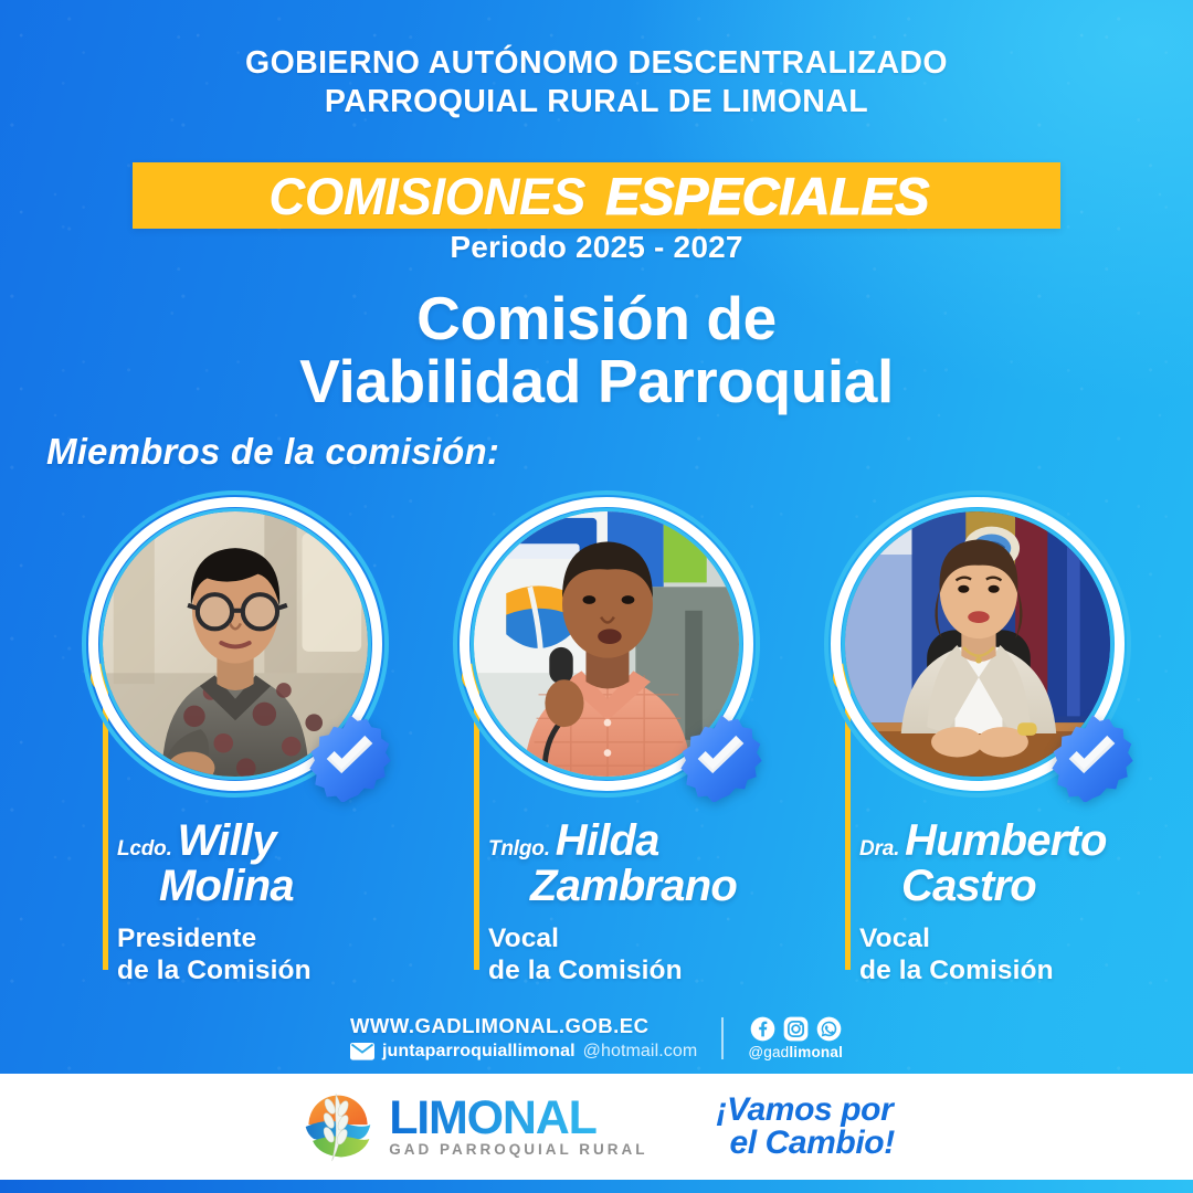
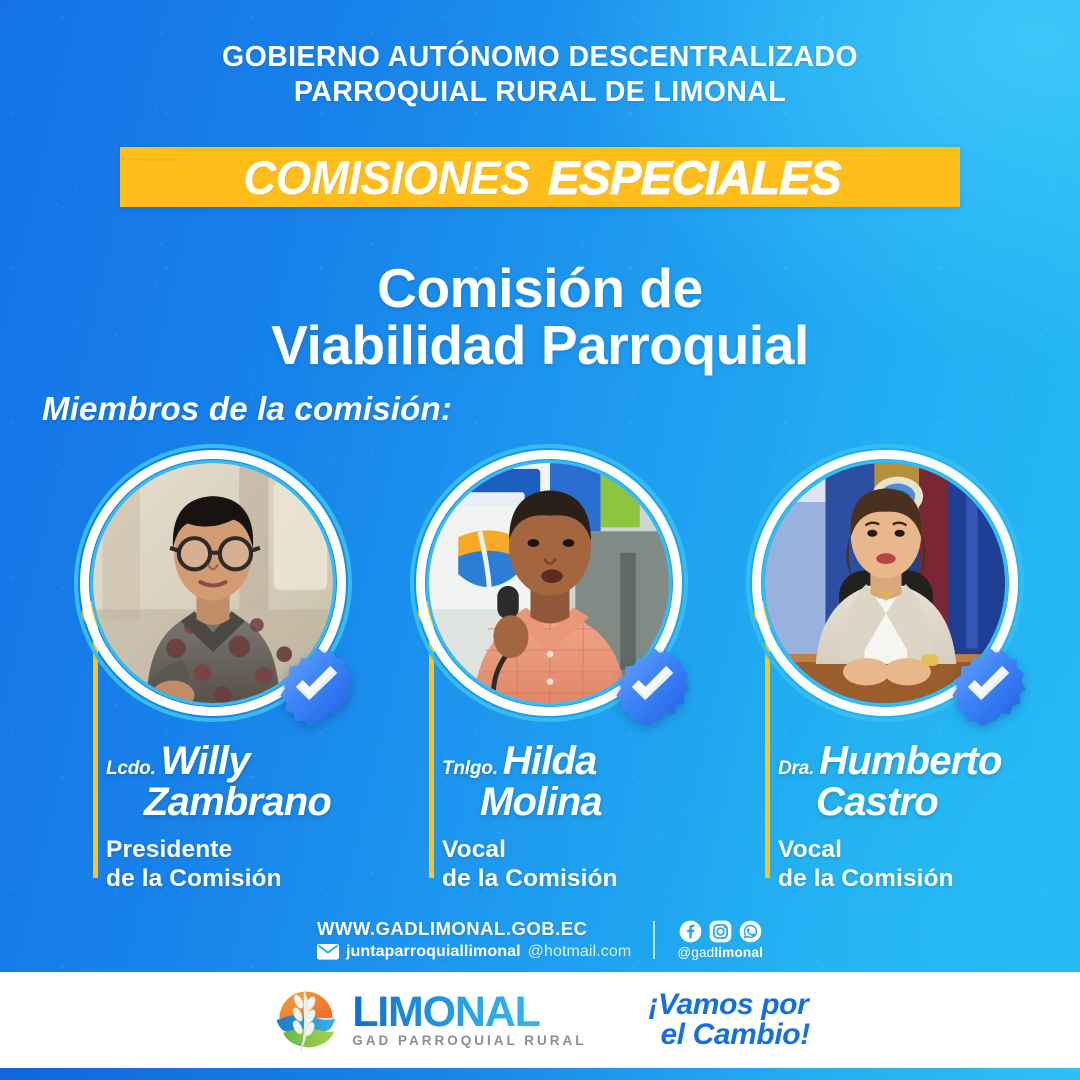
  GOBIERNO AUTÓNOMO DESCENTRALIZADO
  PARROQUIAL RURAL DE LIMONAL
  COMISIONES
  ESPECIALES
- Periodo 2025 - 2027
  Comisión de
  Viabilidad Parroquial
  Miembros de la comisión:
  Lcdo. Willy
- Molina
+ Zambrano
  Presidente
  de la Comisión
  Tnlgo. Hilda
- Zambrano
+ Molina
  Vocal
  de la Comisión
  Dra. Humberto
  Castro
  Vocal
  de la Comisión
  WWW.GADLIMONAL.GOB.EC
  juntaparroquiallimonal
  @hotmail.com
  @gadlimonal
  LIMONAL
  GAD PARROQUIAL RURAL
  ¡Vamos por
  el Cambio!
